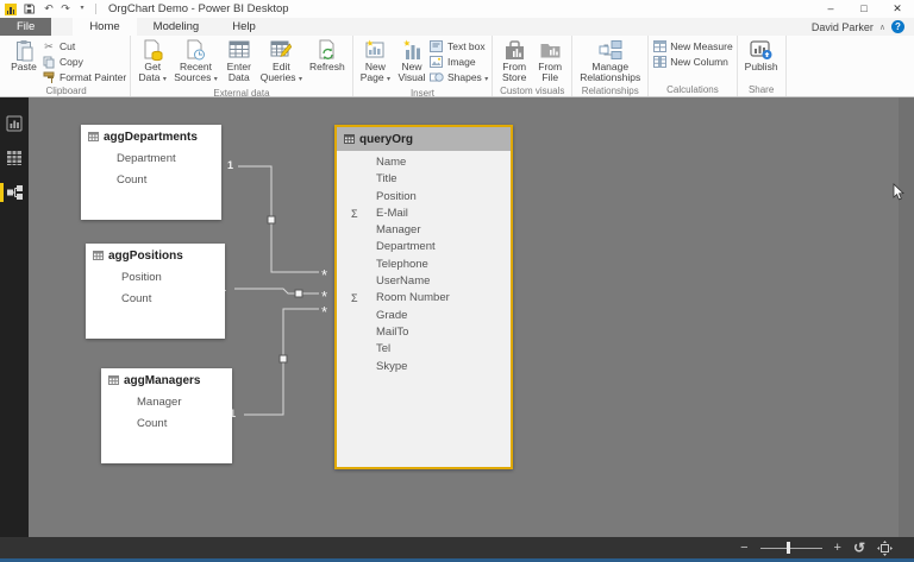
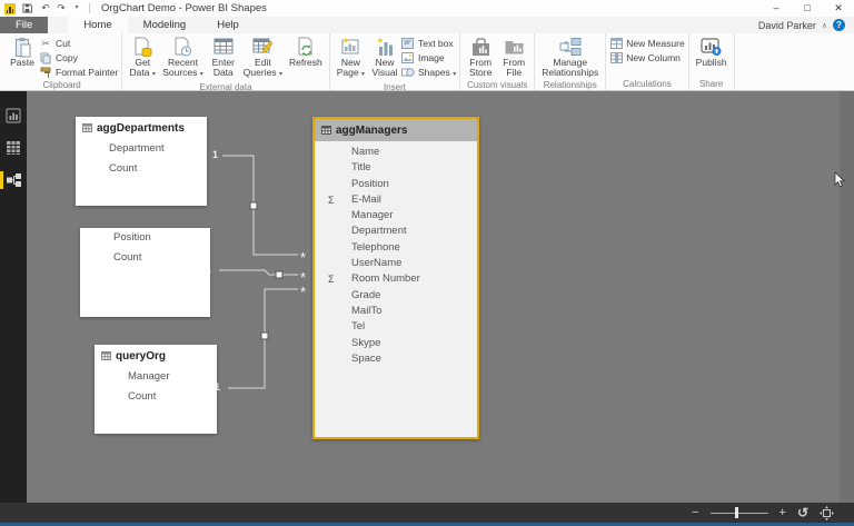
  ↶
  ↷
- OrgChart Demo - Power BI Desktop
+ OrgChart Demo - Power BI Shapes
  –
  □
  ✕
  File
  Home
  Modeling
  Help
  David Parker
  ?
  Paste
  ✂
  Cut
  Copy
  Format Painter
  Clipboard
  Get
  Data
  Recent
  Sources
  Enter
  Data
  Edit
  Queries
  Refresh
  External data
  New
  Page
  New
  Visual
  Text box
  Image
  Shapes
  Insert
  From
  Store
  From
  File
  Custom visuals
  Manage
  Relationships
  Relationships
  New Measure
  New Column
  Calculations
  Publish
  Share
  1
  1
  *
  *
  *
  aggDepartments
  Department
  Count
- aggPositions
  Position
  Count
- aggManagers
+ queryOrg
  Manager
  Count
- queryOrg
+ aggManagers
  Name
  Title
  Position
  Σ
  E-Mail
  Manager
  Department
  Telephone
  UserName
  Σ
  Room Number
  Grade
  MailTo
  Tel
  Skype
+ Space
  −
  +
  ↺
